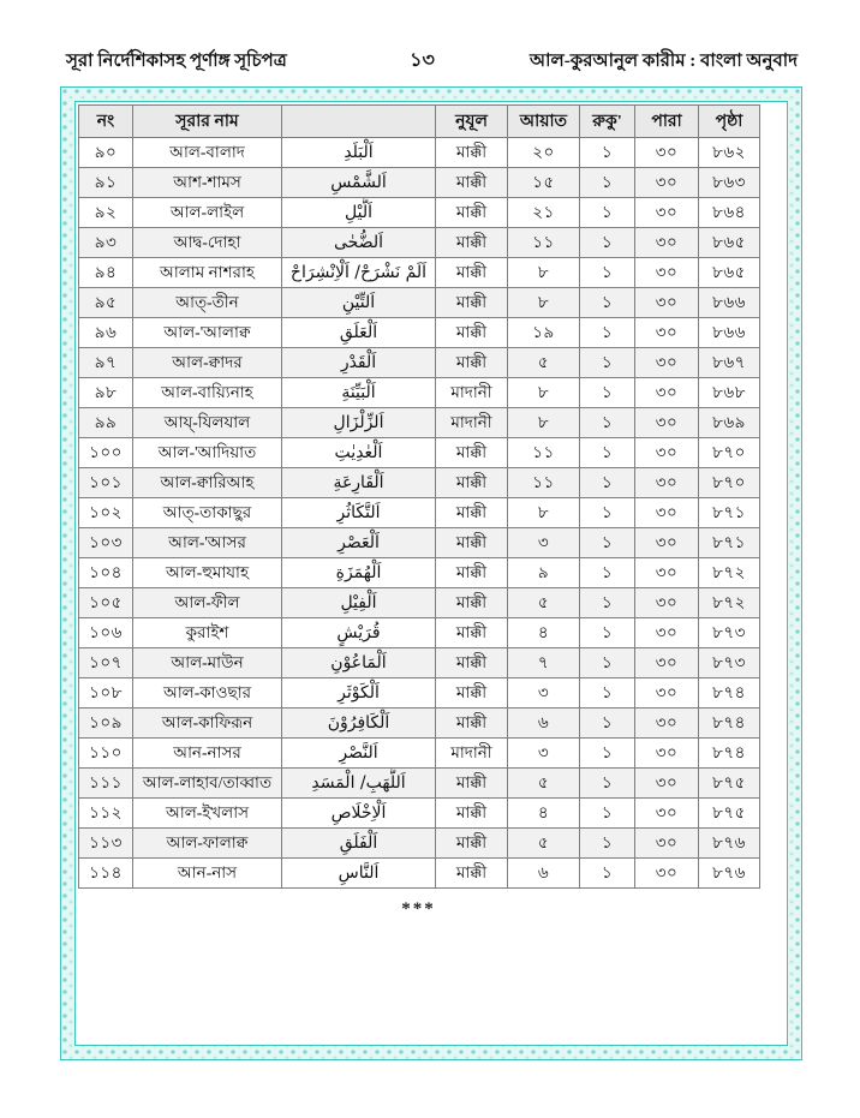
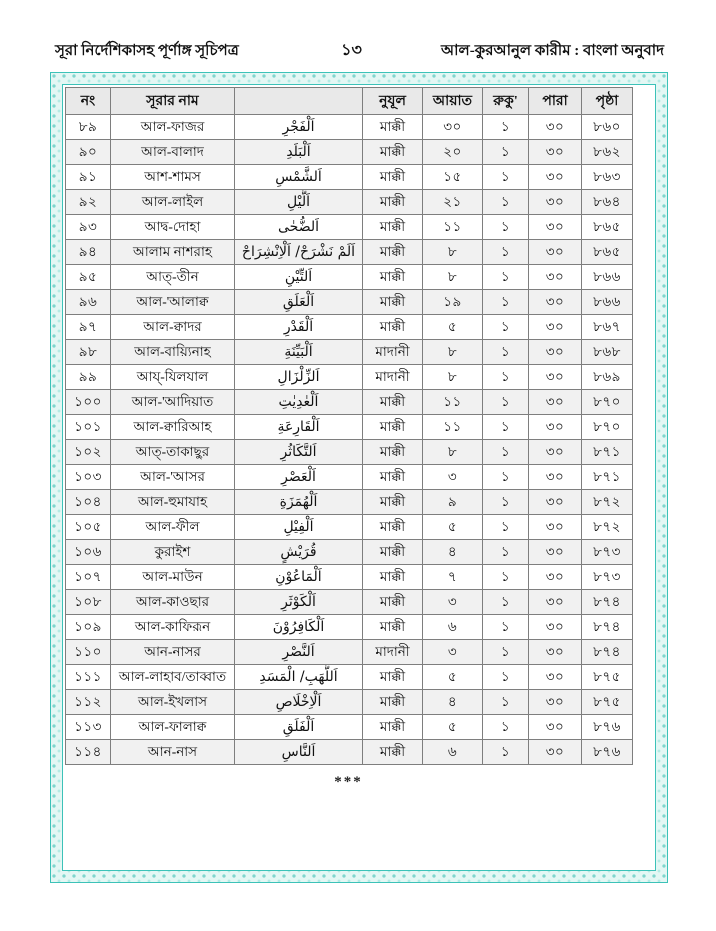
  ১৩
  সূরা নির্দেশিকাসহ পূর্ণাঙ্গ সূচিপত্র
  আল-কুরআনুল কারীম : বাংলা অনুবাদ
  নং	সূরার নাম		নুযূল	আয়াত	রুকু'	পারা	পৃষ্ঠা
+ ৮৯	আল-ফাজর	اَلْفَجْرِ	মাক্কী	৩০	১	৩০	৮৬০
  ৯০	আল-বালাদ	اَلْبَلَدِ	মাক্কী	২০	১	৩০	৮৬২
  ৯১	আশ-শামস	اَلشَّمْسِ	মাক্কী	১৫	১	৩০	৮৬৩
  ৯২	আল-লাইল	اَلَّيْلِ	মাক্কী	২১	১	৩০	৮৬৪
  ৯৩	আদ্ব-দোহা	اَلضُّحٰى	মাক্কী	১১	১	৩০	৮৬৫
  ৯৪	আলাম নাশরাহ	اَلَمْ نَشْرَحْ/ اَلْاِنْشِرَاحْ	মাক্কী	৮	১	৩০	৮৬৫
  ৯৫	আত্-তীন	اَلتِّيْنِ	মাক্কী	৮	১	৩০	৮৬৬
  ৯৬	আল-'আলাক্ব	اَلْعَلَقِ	মাক্কী	১৯	১	৩০	৮৬৬
  ৯৭	আল-ক্বাদর	اَلْقَدْرِ	মাক্কী	৫	১	৩০	৮৬৭
  ৯৮	আল-বায়্যিনাহ	اَلْبَيِّنَةِ	মাদানী	৮	১	৩০	৮৬৮
  ৯৯	আয্-যিলযাল	اَلزِّلْزَالِ	মাদানী	৮	১	৩০	৮৬৯
  ১০০	আল-'আদিয়াত	اَلْعٰدِيٰتِ	মাক্কী	১১	১	৩০	৮৭০
  ১০১	আল-ক্বারিআহ	اَلْقَارِعَةِ	মাক্কী	১১	১	৩০	৮৭০
  ১০২	আত্-তাকাছুর	اَلتَّكَاثُرِ	মাক্কী	৮	১	৩০	৮৭১
  ১০৩	আল-'আসর	اَلْعَصْرِ	মাক্কী	৩	১	৩০	৮৭১
  ১০৪	আল-হুমাযাহ	اَلْهُمَزَةِ	মাক্কী	৯	১	৩০	৮৭২
  ১০৫	আল-ফীল	اَلْفِيْلِ	মাক্কী	৫	১	৩০	৮৭২
  ১০৬	কুরাইশ	قُرَيْشٍ	মাক্কী	৪	১	৩০	৮৭৩
  ১০৭	আল-মাউন	اَلْمَاعُوْنِ	মাক্কী	৭	১	৩০	৮৭৩
  ১০৮	আল-কাওছার	اَلْكَوْثَرِ	মাক্কী	৩	১	৩০	৮৭৪
  ১০৯	আল-কাফিরূন	اَلْكَافِرُوْنَ	মাক্কী	৬	১	৩০	৮৭৪
  ১১০	আন-নাসর	اَلنَّصْرِ	মাদানী	৩	১	৩০	৮৭৪
  ১১১	আল-লাহাব/তাব্বাত	اَللَّهَبِ/ الْمَسَدِ	মাক্কী	৫	১	৩০	৮৭৫
  ১১২	আল-ইখলাস	اَلْاِخْلَاصِ	মাক্কী	৪	১	৩০	৮৭৫
  ১১৩	আল-ফালাক্ব	اَلْفَلَقِ	মাক্কী	৫	১	৩০	৮৭৬
  ১১৪	আন-নাস	اَلنَّاسِ	মাক্কী	৬	১	৩০	৮৭৬
  ***
